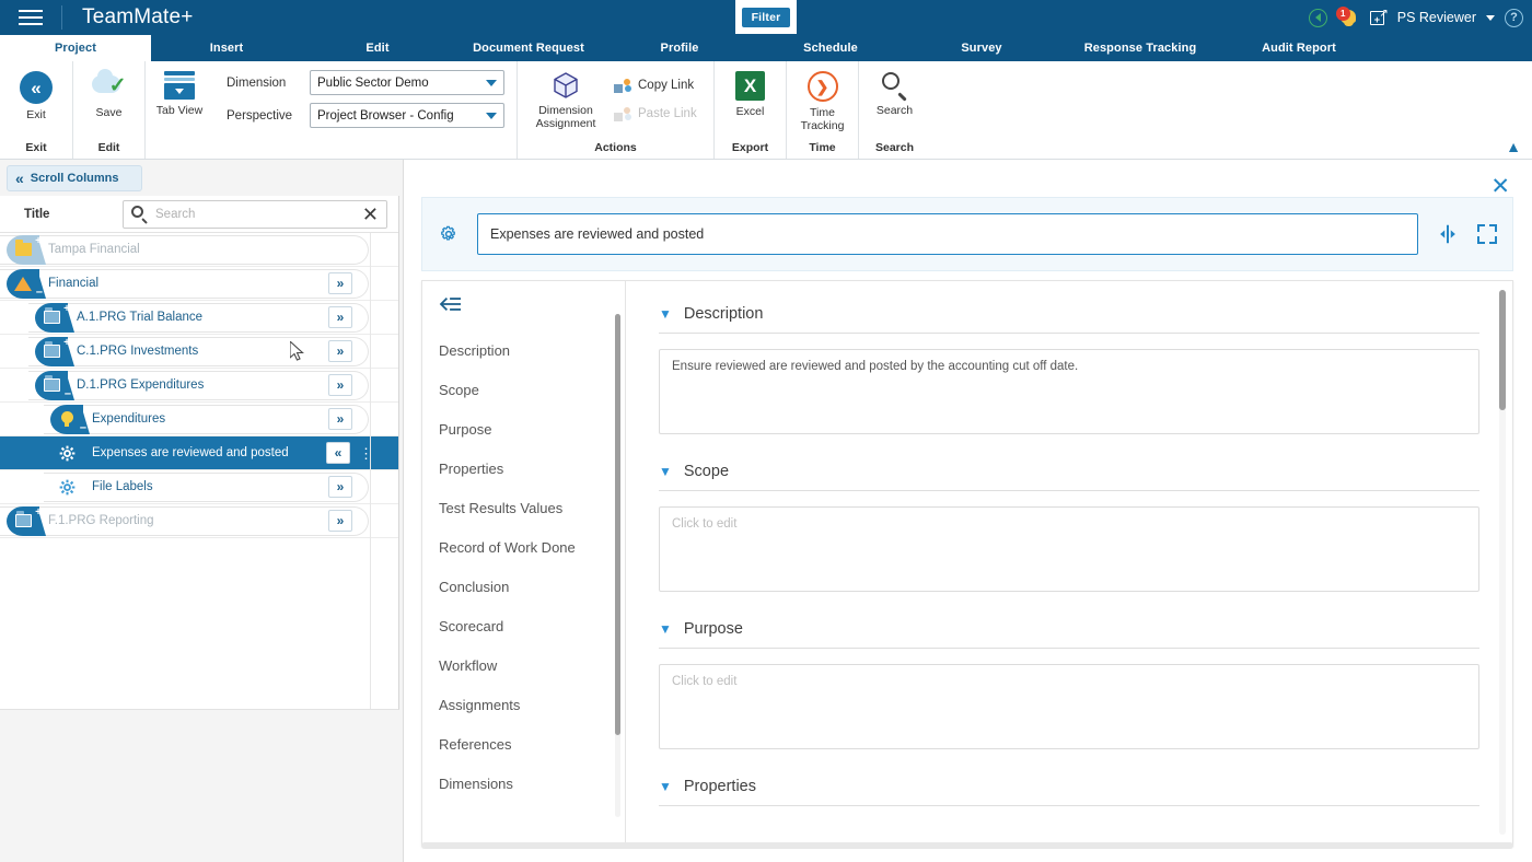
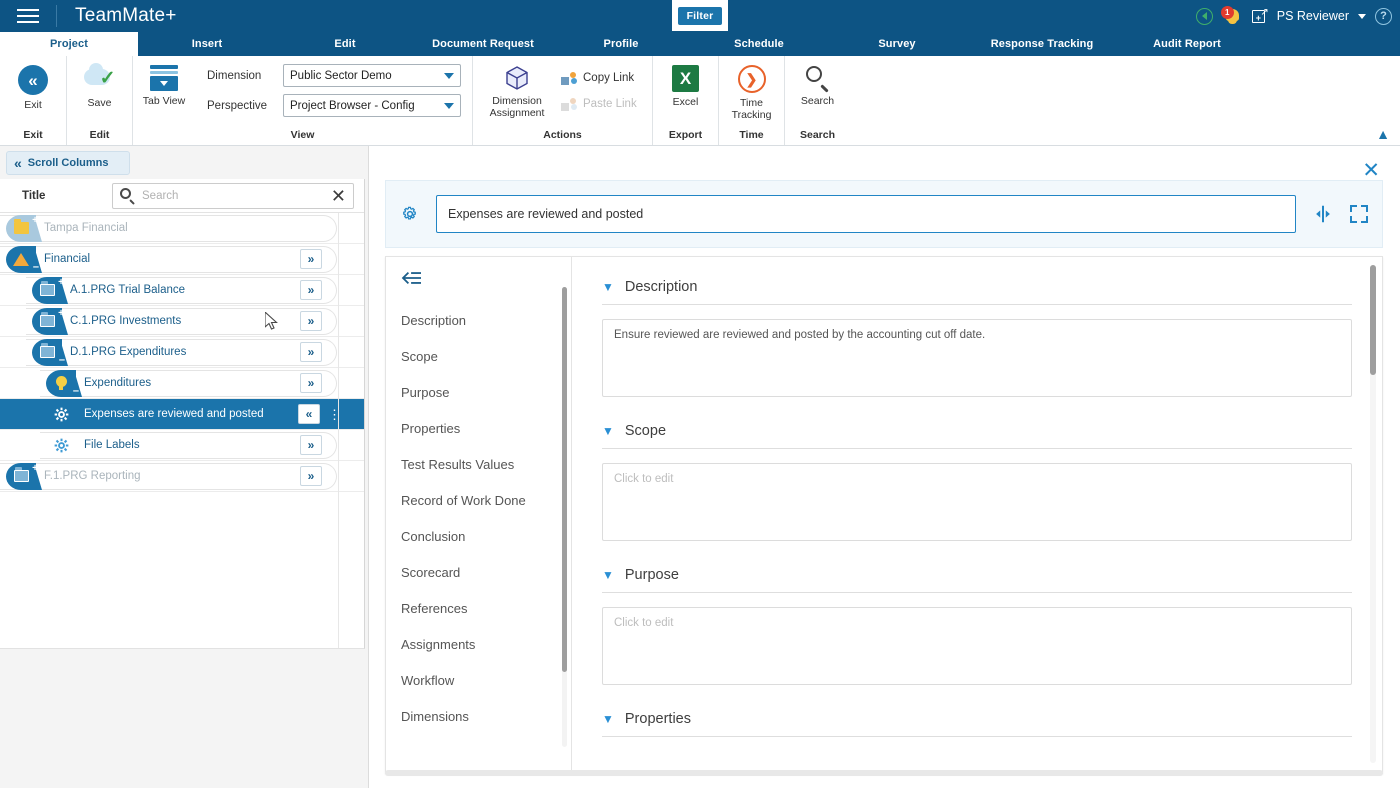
  TeamMate+
  Filter
  1
  +
  ↗
  PS Reviewer
  ?
  Project
  Insert
  Edit
  Document Request
  Profile
  Schedule
  Survey
  Response Tracking
  Audit Report
  «
  Exit
  Exit
  ✓
  Save
  Edit
  Tab View
  Dimension
  Public Sector Demo
  Perspective
  Project Browser - Config
+ View
  Dimension
  Assignment
  Copy Link
  Paste Link
  Actions
  X
  Excel
  Export
  ❯
  Time
  Tracking
  Time
  Search
  Search
  ▲
  «
  Scroll Columns
  Title
  Search
  ✕
  +
  Tampa Financial
  –
  Financial
  »
  +
  A.1.PRG Trial Balance
  »
  +
  C.1.PRG Investments
  »
  –
  D.1.PRG Expenditures
  »
  –
  Expenditures
  »
  Expenses are reviewed and posted
  «
  ⋮
  File Labels
  »
  +
  F.1.PRG Reporting
  »
  ✕
  Expenses are reviewed and posted
  Description
  Scope
  Purpose
  Properties
  Test Results Values
  Record of Work Done
  Conclusion
  Scorecard
- Workflow
+ References
  Assignments
- References
+ Workflow
  Dimensions
  ▼
  Description
  Ensure reviewed are reviewed and posted by the accounting cut off date.
  ▼
  Scope
  Click to edit
  ▼
  Purpose
  Click to edit
  ▼
  Properties
